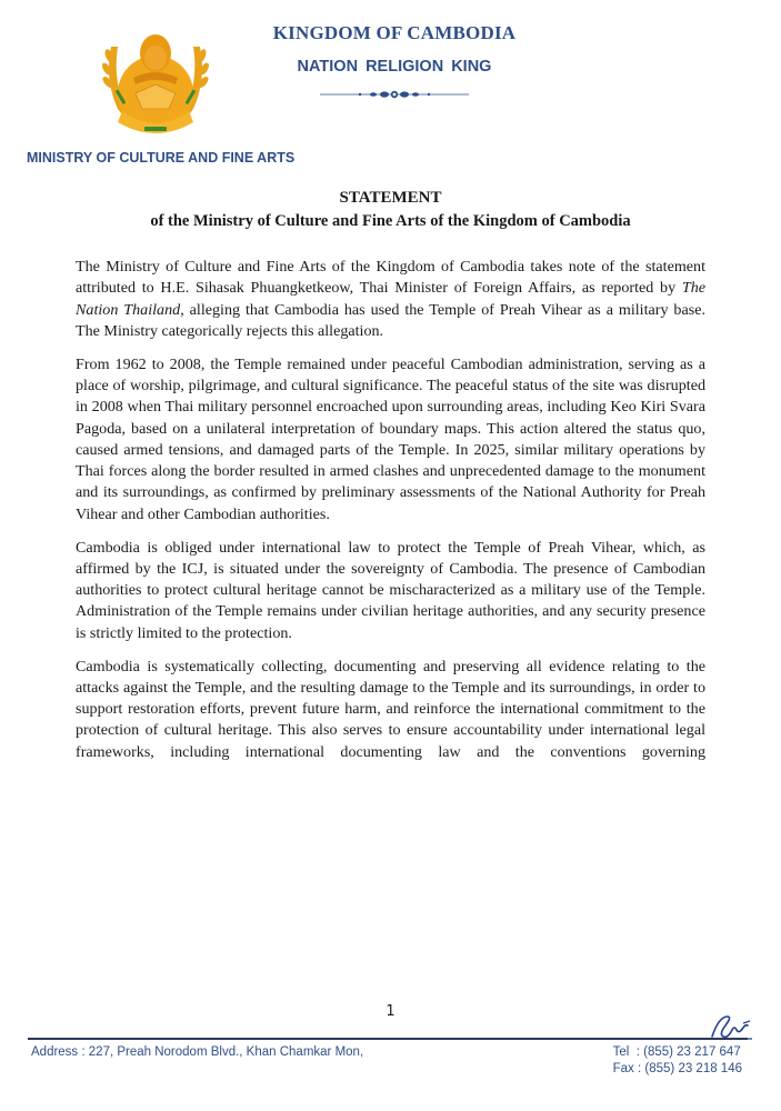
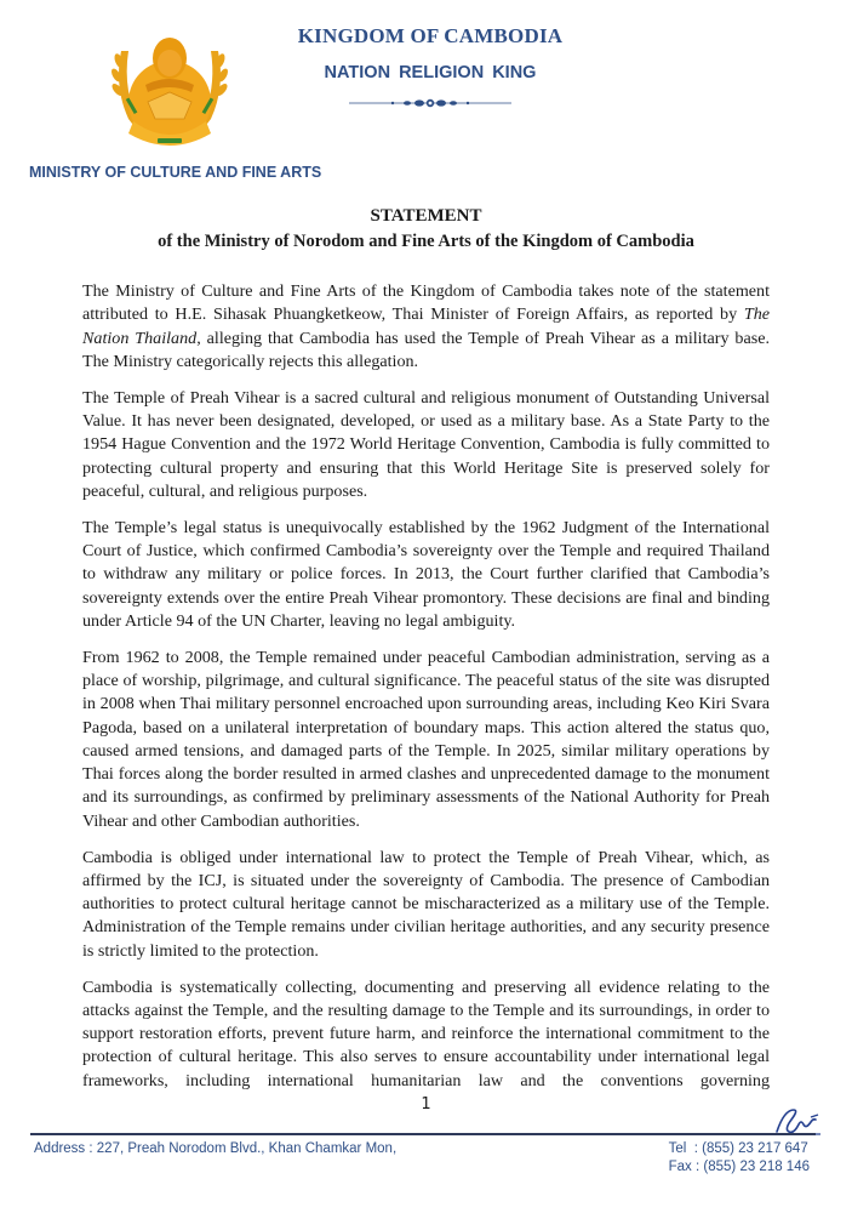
  KINGDOM OF CAMBODIA
  NATION RELIGION KING
  MINISTRY OF CULTURE AND FINE ARTS
  STATEMENT
- of the Ministry of Culture and Fine Arts of the Kingdom of Cambodia
+ of the Ministry of Norodom and Fine Arts of the Kingdom of Cambodia
  The Ministry of Culture and Fine Arts of the Kingdom of Cambodia takes note of the statement attributed to H.E. Sihasak Phuangketkeow, Thai Minister of Foreign Affairs, as reported by The Nation Thailand, alleging that Cambodia has used the Temple of Preah Vihear as a military base. The Ministry categorically rejects this allegation.
+ The Temple of Preah Vihear is a sacred cultural and religious monument of Outstanding Universal Value. It has never been designated, developed, or used as a military base. As a State Party to the 1954 Hague Convention and the 1972 World Heritage Convention, Cambodia is fully committed to protecting cultural property and ensuring that this World Heritage Site is preserved solely for peaceful, cultural, and religious purposes.
+ The Temple’s legal status is unequivocally established by the 1962 Judgment of the International Court of Justice, which confirmed Cambodia’s sovereignty over the Temple and required Thailand to withdraw any military or police forces. In 2013, the Court further clarified that Cambodia’s sovereignty extends over the entire Preah Vihear promontory. These decisions are final and binding under Article 94 of the UN Charter, leaving no legal ambiguity.
  From 1962 to 2008, the Temple remained under peaceful Cambodian administration, serving as a place of worship, pilgrimage, and cultural significance. The peaceful status of the site was disrupted in 2008 when Thai military personnel encroached upon surrounding areas, including Keo Kiri Svara Pagoda, based on a unilateral interpretation of boundary maps. This action altered the status quo, caused armed tensions, and damaged parts of the Temple. In 2025, similar military operations by Thai forces along the border resulted in armed clashes and unprecedented damage to the monument and its surroundings, as confirmed by preliminary assessments of the National Authority for Preah Vihear and other Cambodian authorities.
  Cambodia is obliged under international law to protect the Temple of Preah Vihear, which, as affirmed by the ICJ, is situated under the sovereignty of Cambodia. The presence of Cambodian authorities to protect cultural heritage cannot be mischaracterized as a military use of the Temple. Administration of the Temple remains under civilian heritage authorities, and any security presence is strictly limited to the protection.
- Cambodia is systematically collecting, documenting and preserving all evidence relating to the attacks against the Temple, and the resulting damage to the Temple and its surroundings, in order to support restoration efforts, prevent future harm, and reinforce the international commitment to the protection of cultural heritage. This also serves to ensure accountability under international legal frameworks, including international documenting law and the conventions governing
+ Cambodia is systematically collecting, documenting and preserving all evidence relating to the attacks against the Temple, and the resulting damage to the Temple and its surroundings, in order to support restoration efforts, prevent future harm, and reinforce the international commitment to the protection of cultural heritage. This also serves to ensure accountability under international legal frameworks, including international humanitarian law and the conventions governing
  1
  Address : 227, Preah Norodom Blvd., Khan Chamkar Mon,
  Tel : (855) 23 217 647
  Fax : (855) 23 218 146
